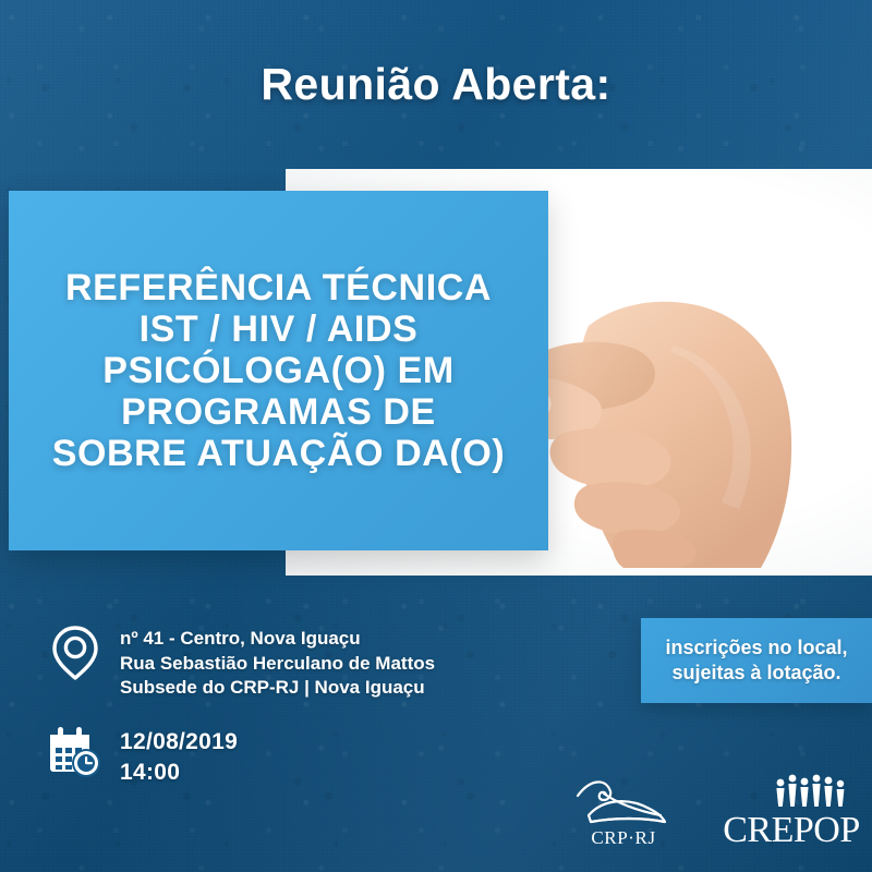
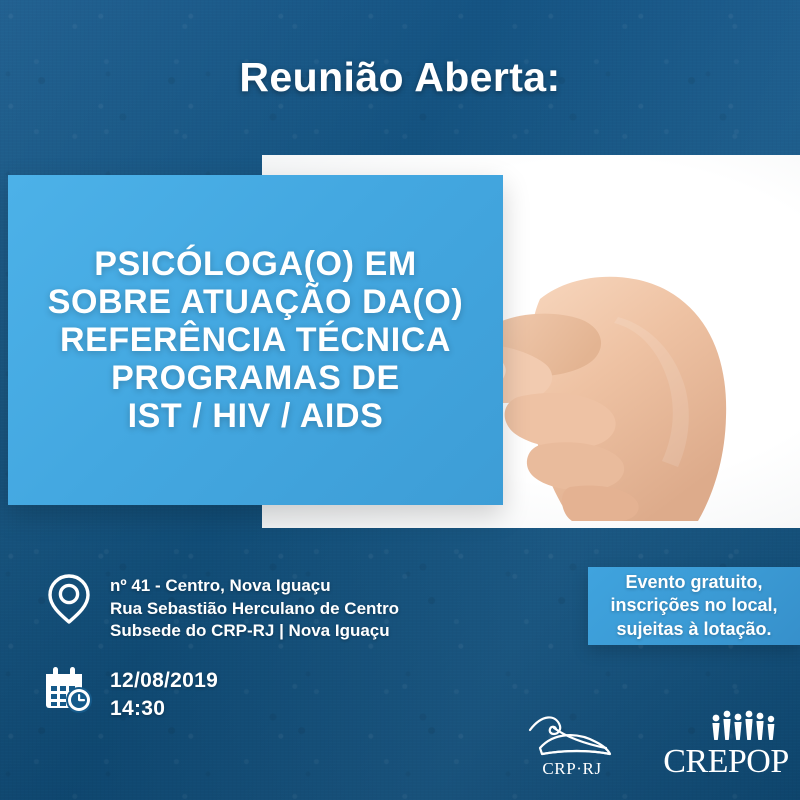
  Reunião Aberta:
- REFERÊNCIA TÉCNICA
+ PSICÓLOGA(O) EM
- IST / HIV / AIDS
+ SOBRE ATUAÇÃO DA(O)
- PSICÓLOGA(O) EM
+ REFERÊNCIA TÉCNICA
  PROGRAMAS DE
- SOBRE ATUAÇÃO DA(O)
+ IST / HIV / AIDS
  nº 41 - Centro, Nova Iguaçu
- Rua Sebastião Herculano de Mattos
+ Rua Sebastião Herculano de Centro
  Subsede do CRP-RJ | Nova Iguaçu
  12/08/2019
- 14:00
+ 14:30
+ Evento gratuito,
  inscrições no local,
  sujeitas à lotação.
  CRP·RJ
  CREPOP
